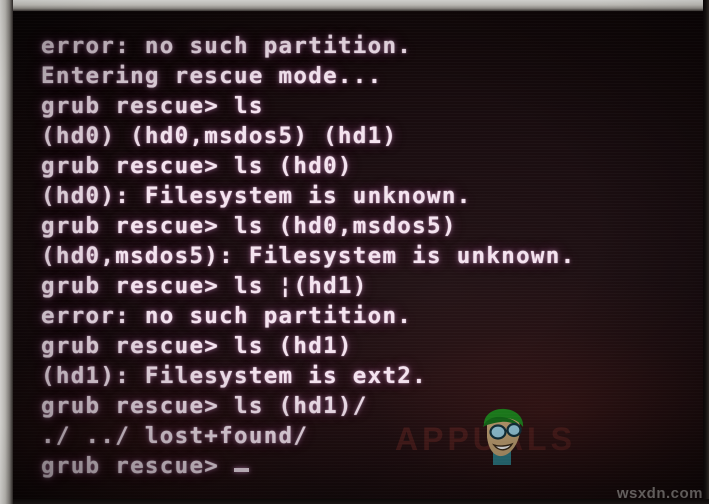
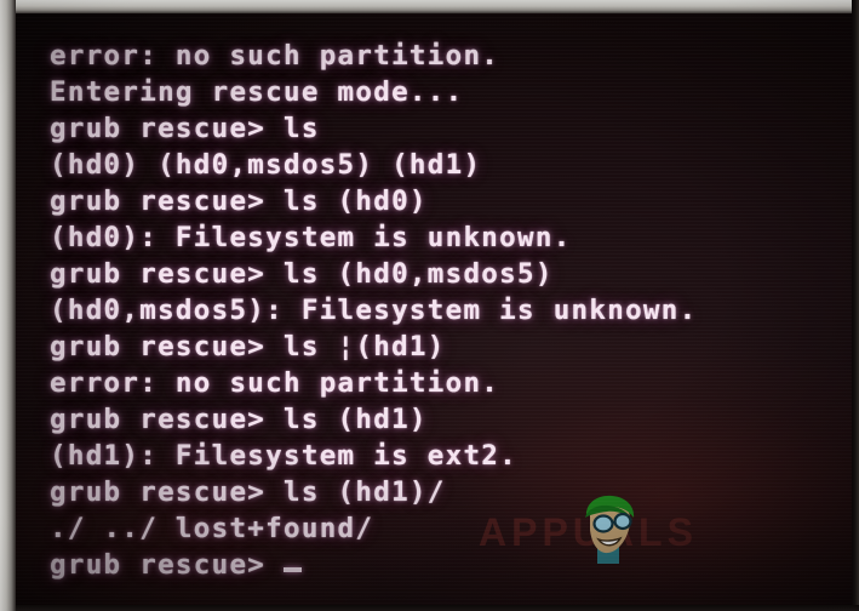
- wsxdn.com
